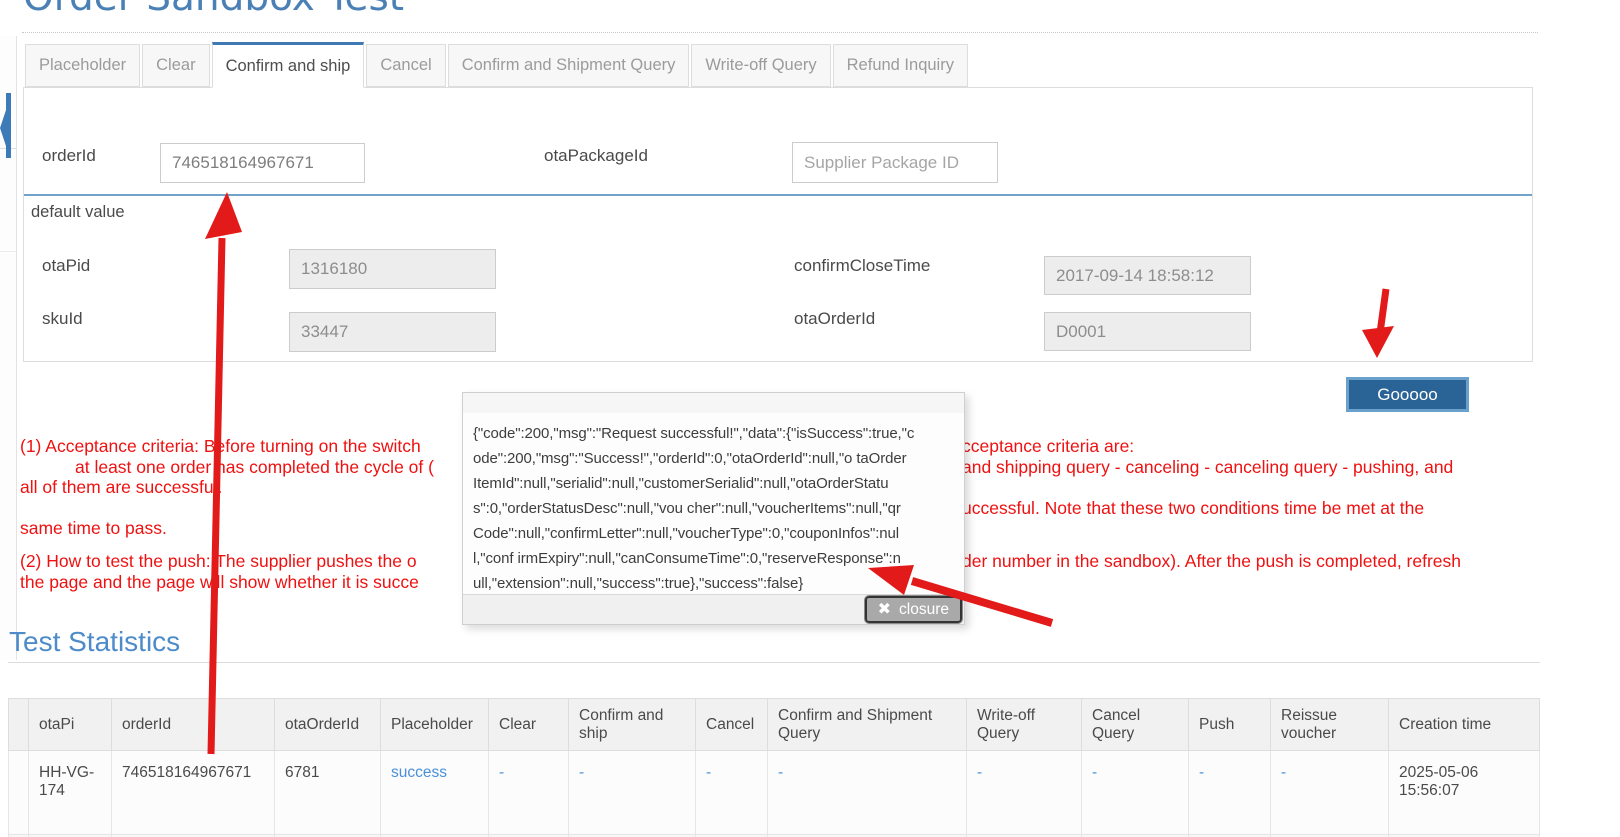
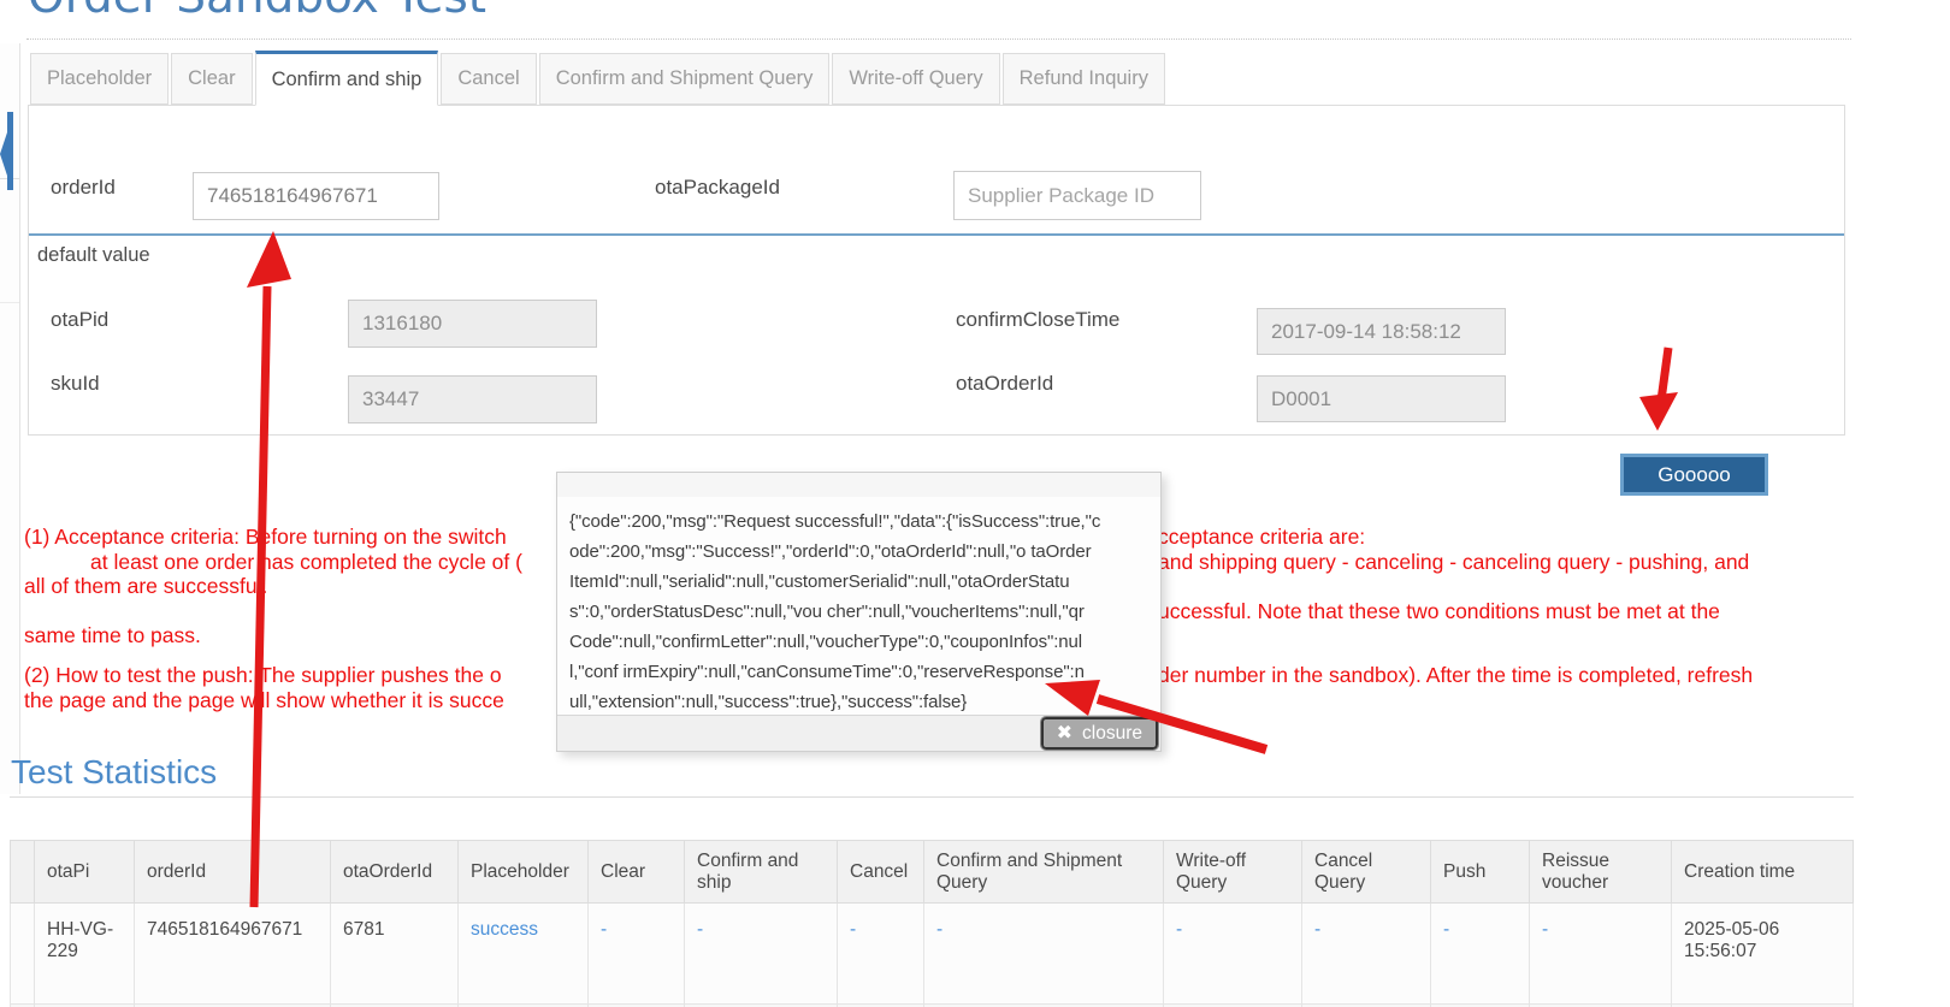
  Placeholder
  Clear
  Confirm and ship
  Cancel
  Confirm and Shipment Query
  Write-off Query
  Refund Inquiry
  orderId
  746518164967671
  otaPackageId
  Supplier Package ID
  default value
  otaPid
  1316180
  confirmCloseTime
  2017-09-14 18:58:12
  skuId
  33447
  otaOrderId
  D0001
  Gooooo
  (1) Acceptance criteria: Bfore turning on the switch
  cceptance criteria are:
  at least one order has completed the cycle of (
  and shipping query - canceling - canceling query - pushing, and
  all of them are successfu
- uccessful. Note that these two conditions time be met at the
+ uccessful. Note that these two conditions must be met at the
  same time to pass.
  (2) How to test the push: The supplier pushes the o
- der number in the sandbox). After the push is completed, refresh
+ der number in the sandbox). After the time is completed, refresh
  the page and the page wll show whether it is succe
  {"code":200,"msg":"Request successful!","data":{"isSuccess":true,"c
  ode":200,"msg":"Success!","orderId":0,"otaOrderId":null,"o taOrder
  ItemId":null,"serialid":null,"customerSerialid":null,"otaOrderStatu
  s":0,"orderStatusDesc":null,"vou cher":null,"voucherItems":null,"qr
  Code":null,"confirmLetter":null,"voucherType":0,"couponInfos":nul
  l,"conf irmExpiry":null,"canConsumeTime":0,"reserveResponse":n
  ull,"extension":null,"success":true},"success":false}
  ✖
  closure
  Test Statistics
  	otaPi	orderId	otaOrderId	Placeholder	Clear	Confirm and ship	Cancel	Confirm and Shipment Query	Write-off Query	Cancel Query	Push	Reissue voucher	Creation time
- 	HH-VG-174	746518164967671	6781	success	-	-	-	-	-	-	-	-	2025-05-06 15:56:07
+ 	HH-VG-229	746518164967671	6781	success	-	-	-	-	-	-	-	-	2025-05-06 15:56:07
